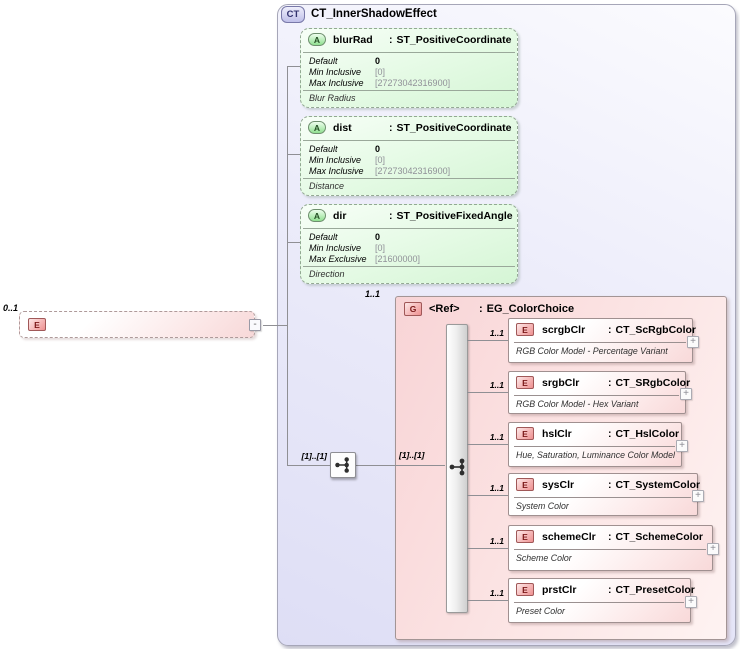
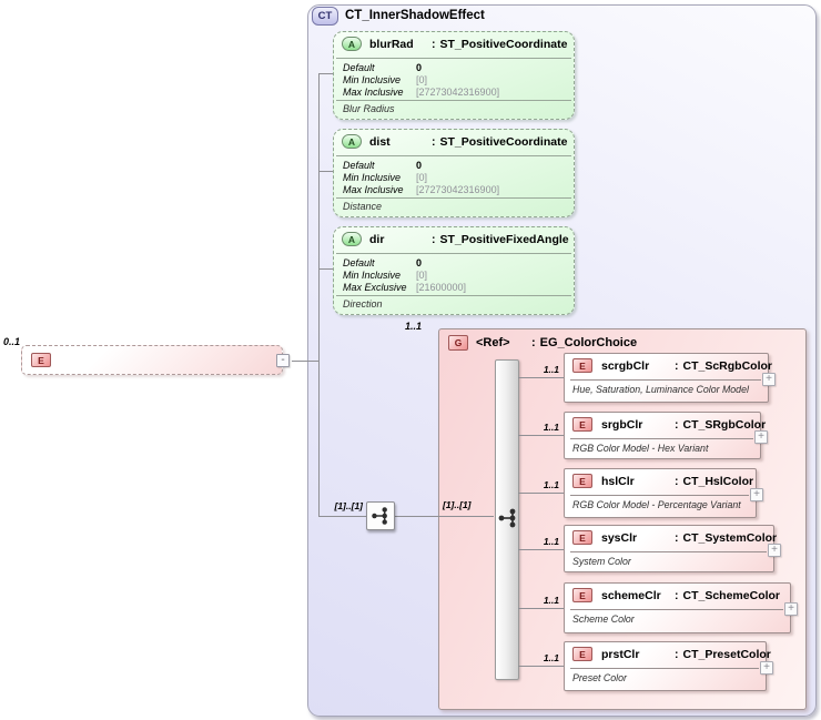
  CT
  CT_InnerShadowEffect
  A
  blurRad
  :
  ST_PositiveCoordinate
  Default
  0
  Min Inclusive
  [0]
  Max Inclusive
  [27273042316900]
  Blur Radius
  A
  dist
  :
  ST_PositiveCoordinate
  Default
  0
  Min Inclusive
  [0]
  Max Inclusive
  [27273042316900]
  Distance
  A
  dir
  :
  ST_PositiveFixedAngle
  Default
  0
  Min Inclusive
  [0]
  Max Exclusive
  [21600000]
  Direction
  G
  <Ref>
  :
  EG_ColorChoice
  [1]..[1]
  1..1
  0..1
  E
  -
  [1]..[1]
  1..1
  E
  scrgbClr
  :
  CT_ScRgbColor
- RGB Color Model - Percentage Variant
+ Hue, Saturation, Luminance Color Model
  +
  1..1
  E
  srgbClr
  :
  CT_SRgbColor
  RGB Color Model - Hex Variant
  +
  1..1
  E
  hslClr
  :
  CT_HslColor
- Hue, Saturation, Luminance Color Model
+ RGB Color Model - Percentage Variant
  +
  1..1
  E
  sysClr
  :
  CT_SystemColor
  System Color
  +
  1..1
  E
  schemeClr
  :
  CT_SchemeColor
  Scheme Color
  +
  1..1
  E
  prstClr
  :
  CT_PresetColor
  Preset Color
  +
